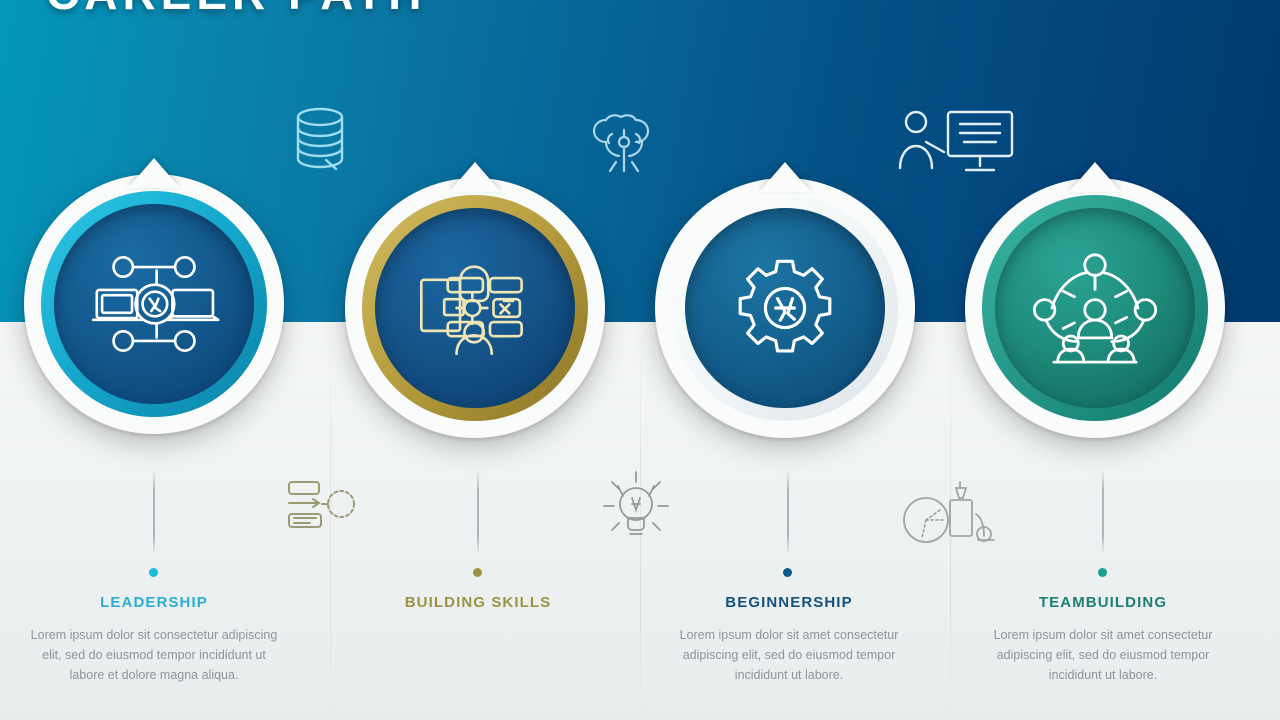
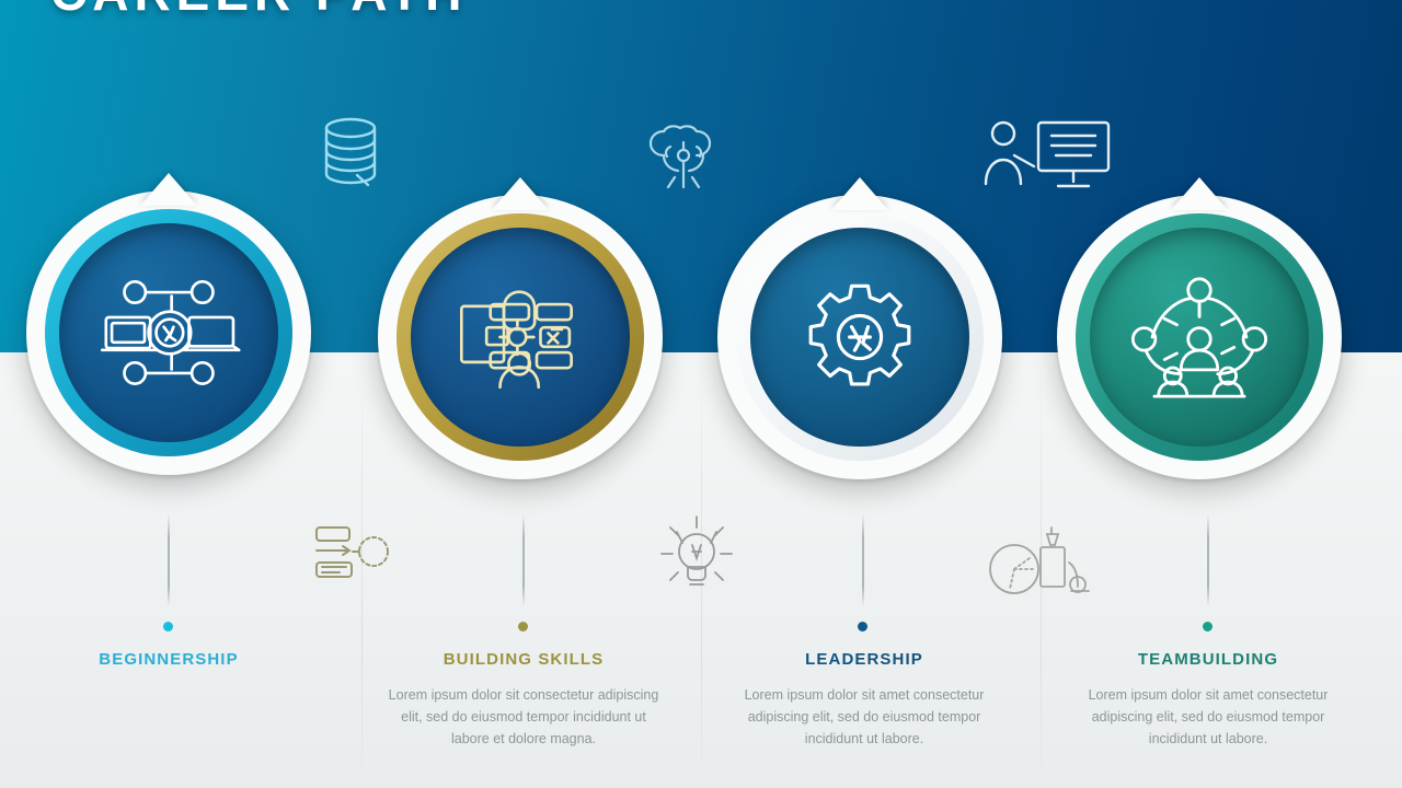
- LEADERSHIP
+ BEGINNERSHIP
- Lorem ipsum dolor sit consectetur adipiscing elit, sed do eiusmod tempor incididunt ut labore et dolore magna aliqua.
  BUILDING SKILLS
+ Lorem ipsum dolor sit consectetur adipiscing elit, sed do eiusmod tempor incididunt ut labore et dolore magna.
- BEGINNERSHIP
+ LEADERSHIP
  Lorem ipsum dolor sit amet consectetur adipiscing elit, sed do eiusmod tempor incididunt ut labore.
  TEAMBUILDING
  Lorem ipsum dolor sit amet consectetur adipiscing elit, sed do eiusmod tempor incididunt ut labore.
